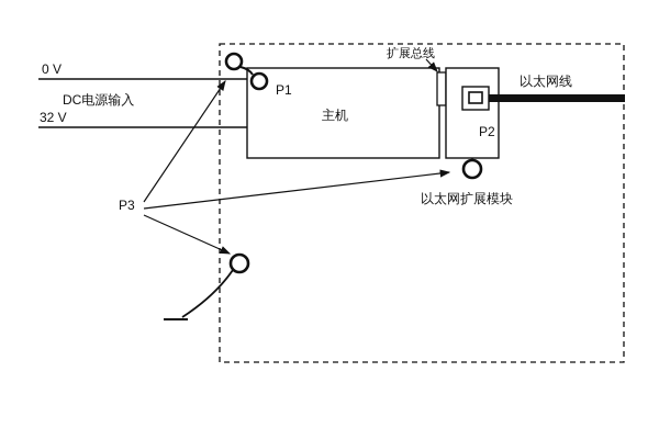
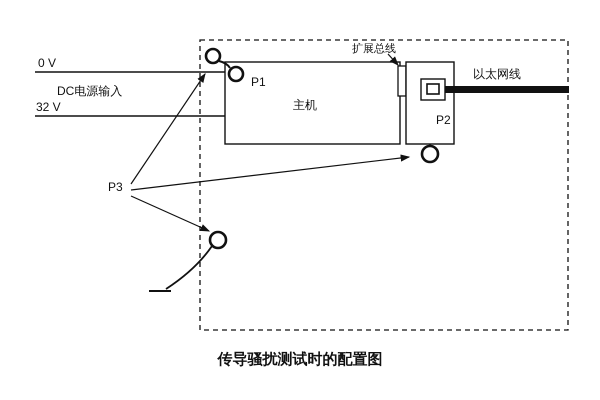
  0 V
  DC电源输入
  32 V
  P1
  主机
  扩展总线
  以太网线
  P2
- 以太网扩展模块
  P3
+ 传导骚扰测试时的配置图
